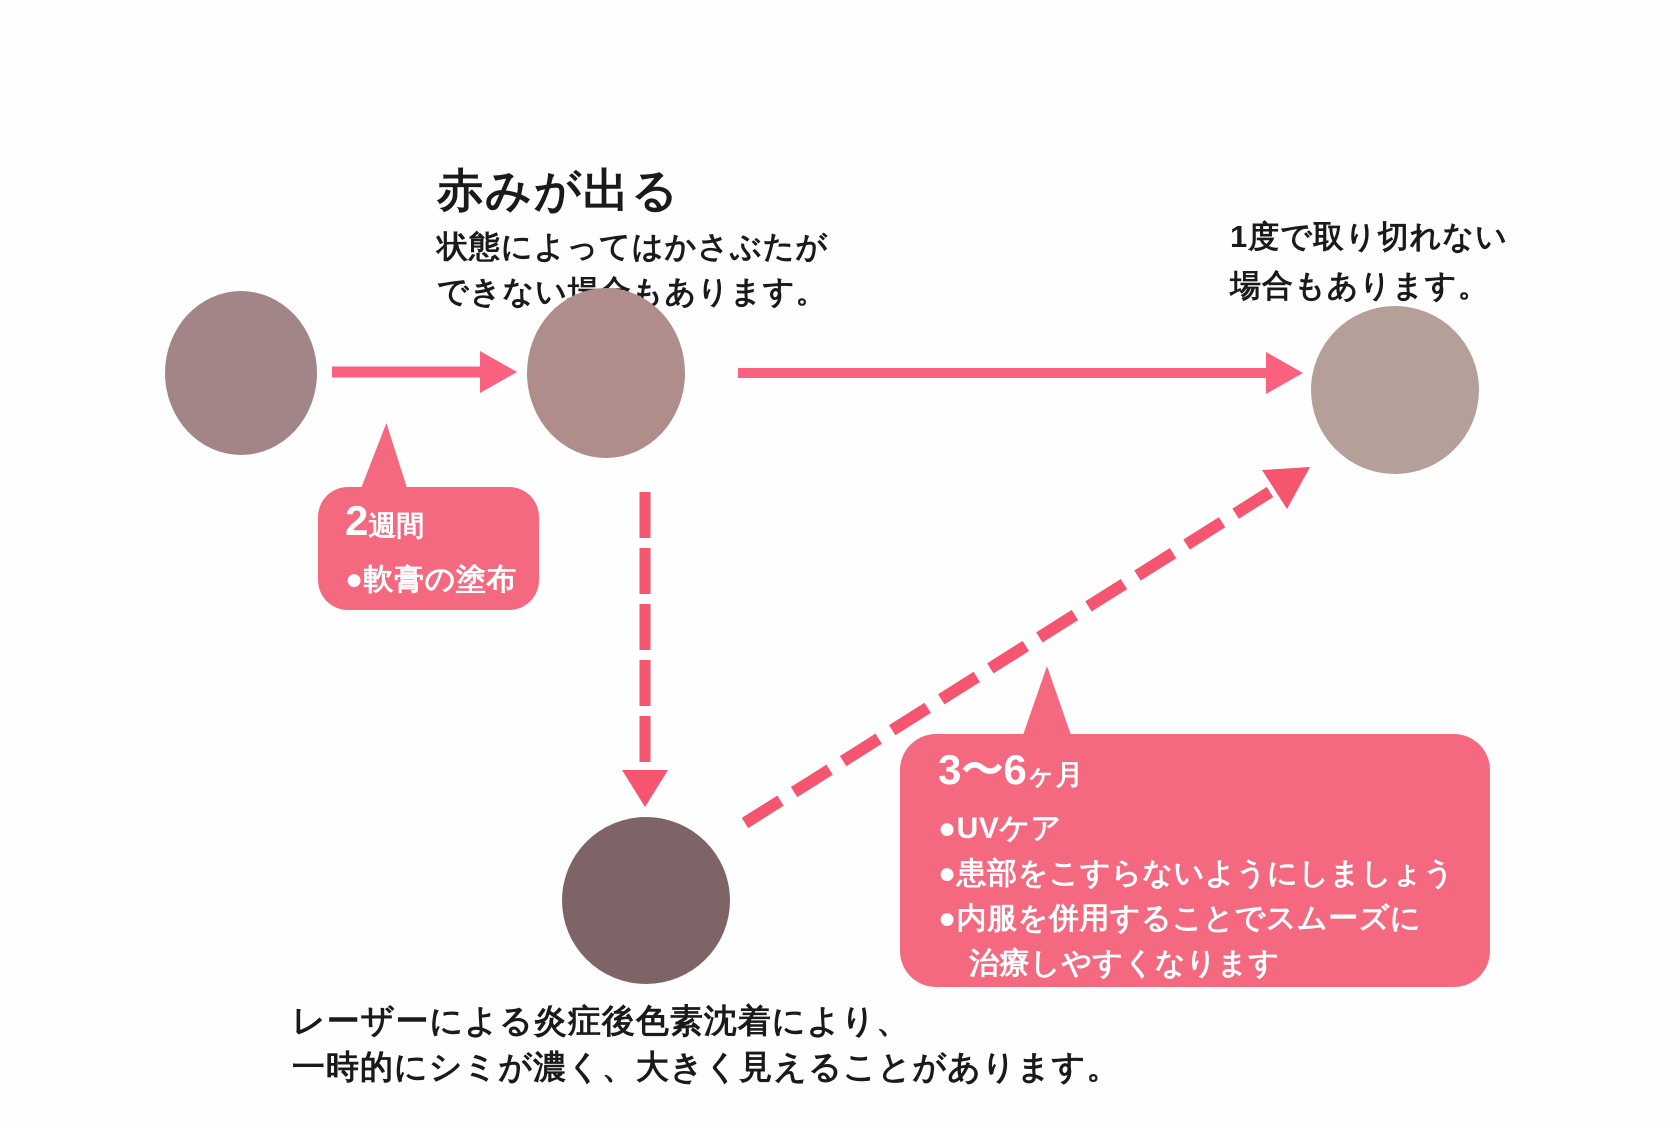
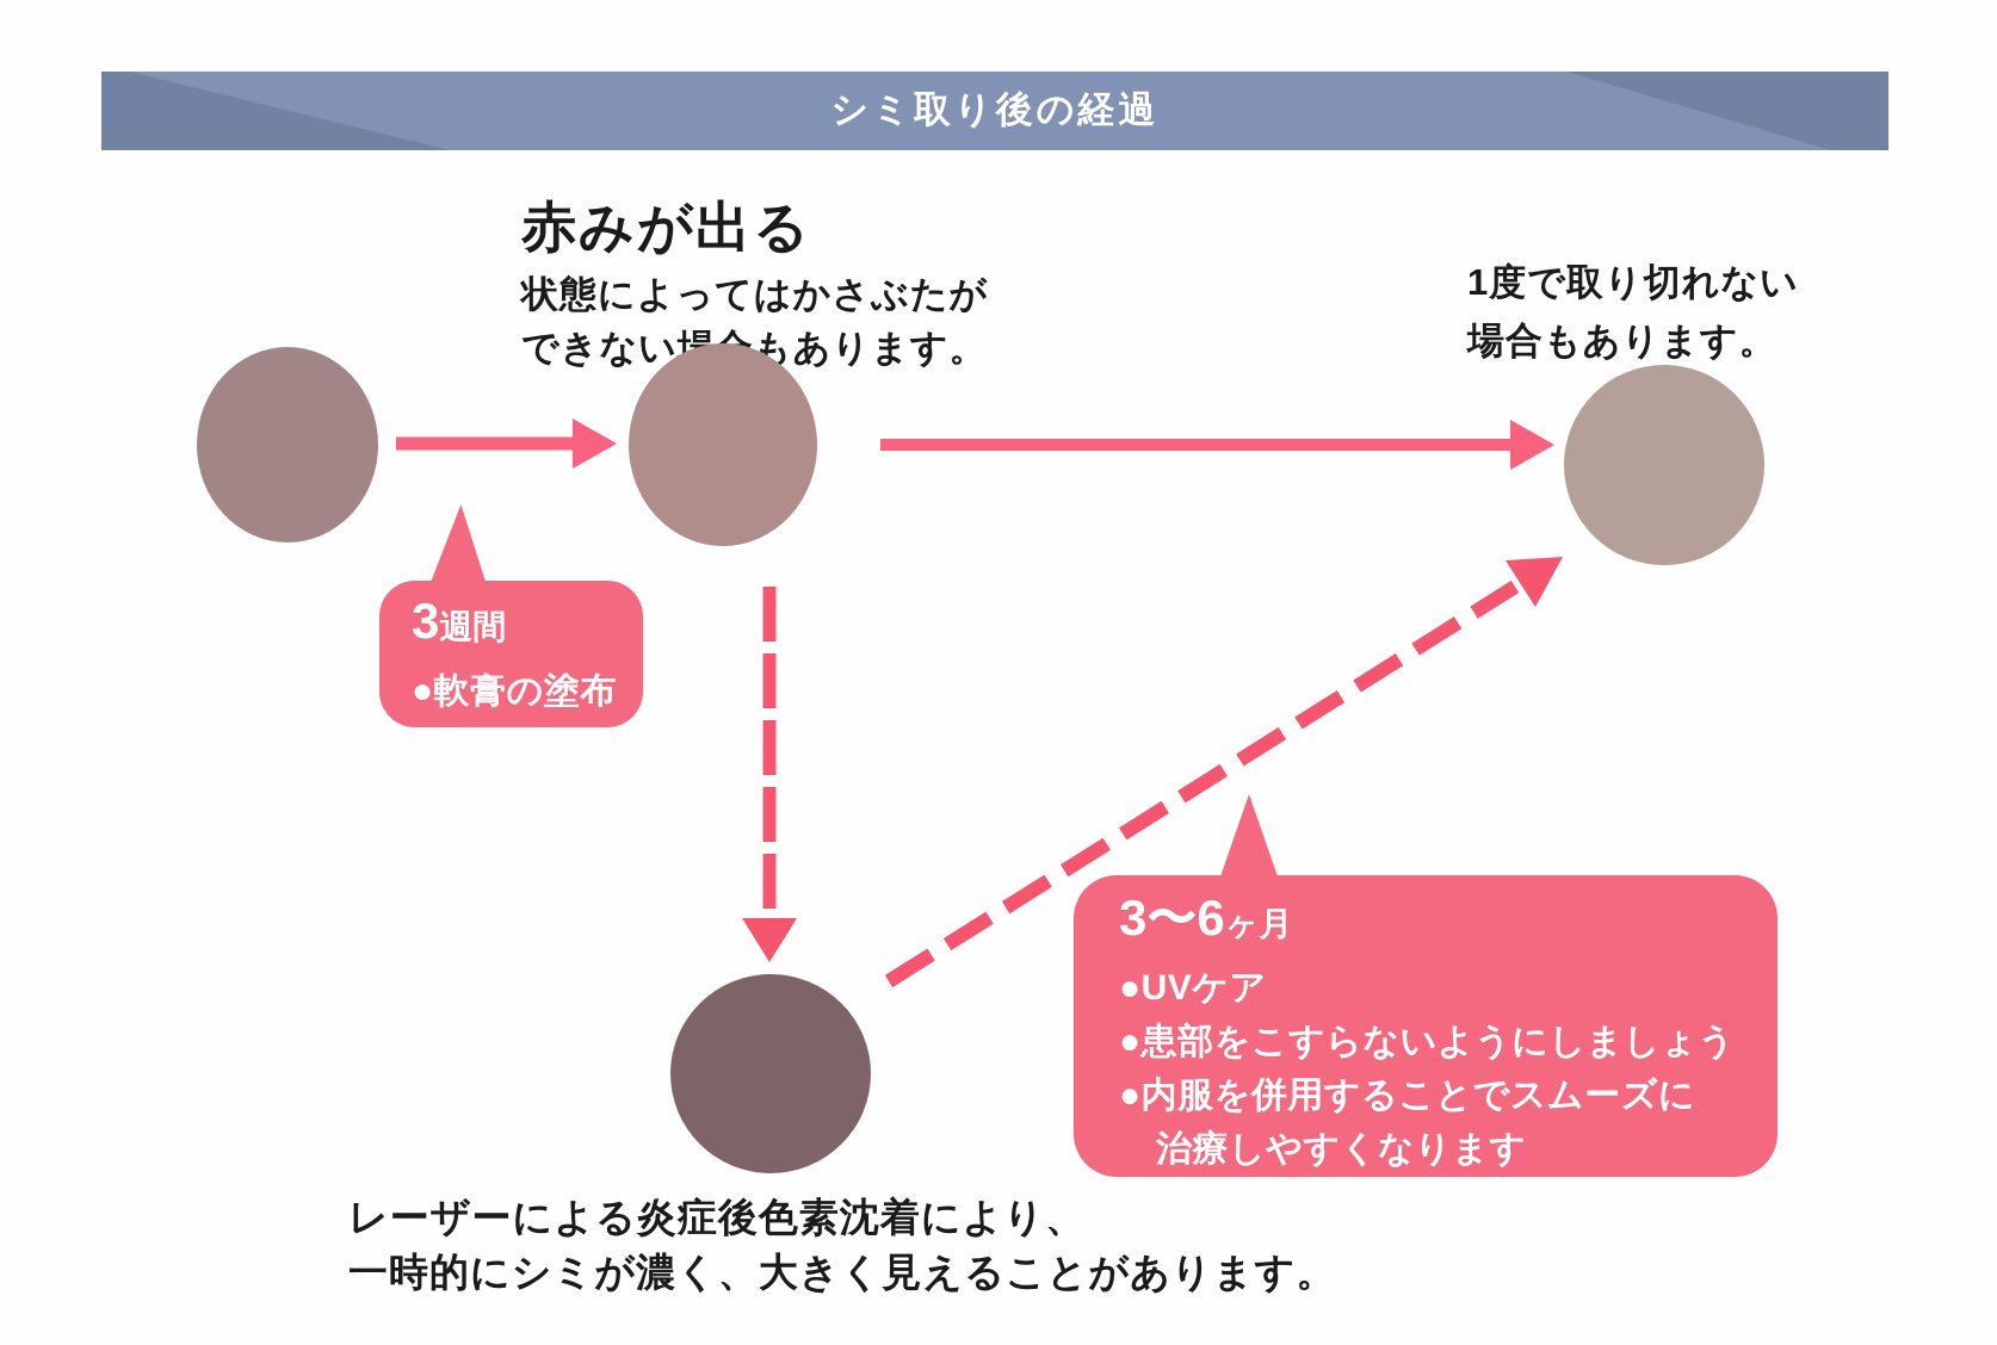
+ シミ取り後の経過
  赤みが出る
  状態によってはかさぶたが
  できないもあります。
  1度で取り切れない
  場合もあります。
- 2週間
+ 3週間
  ●軟膏の塗布
  3〜6ヶ月
  ●UVケア
  ●患部をこすらないようにしましょう
  ●内服を併用することでスムーズに
  治療しやすくなります
  レーザーによる炎症後色素沈着により、
  一時的にシミが濃く、大きく見えることがあります。
